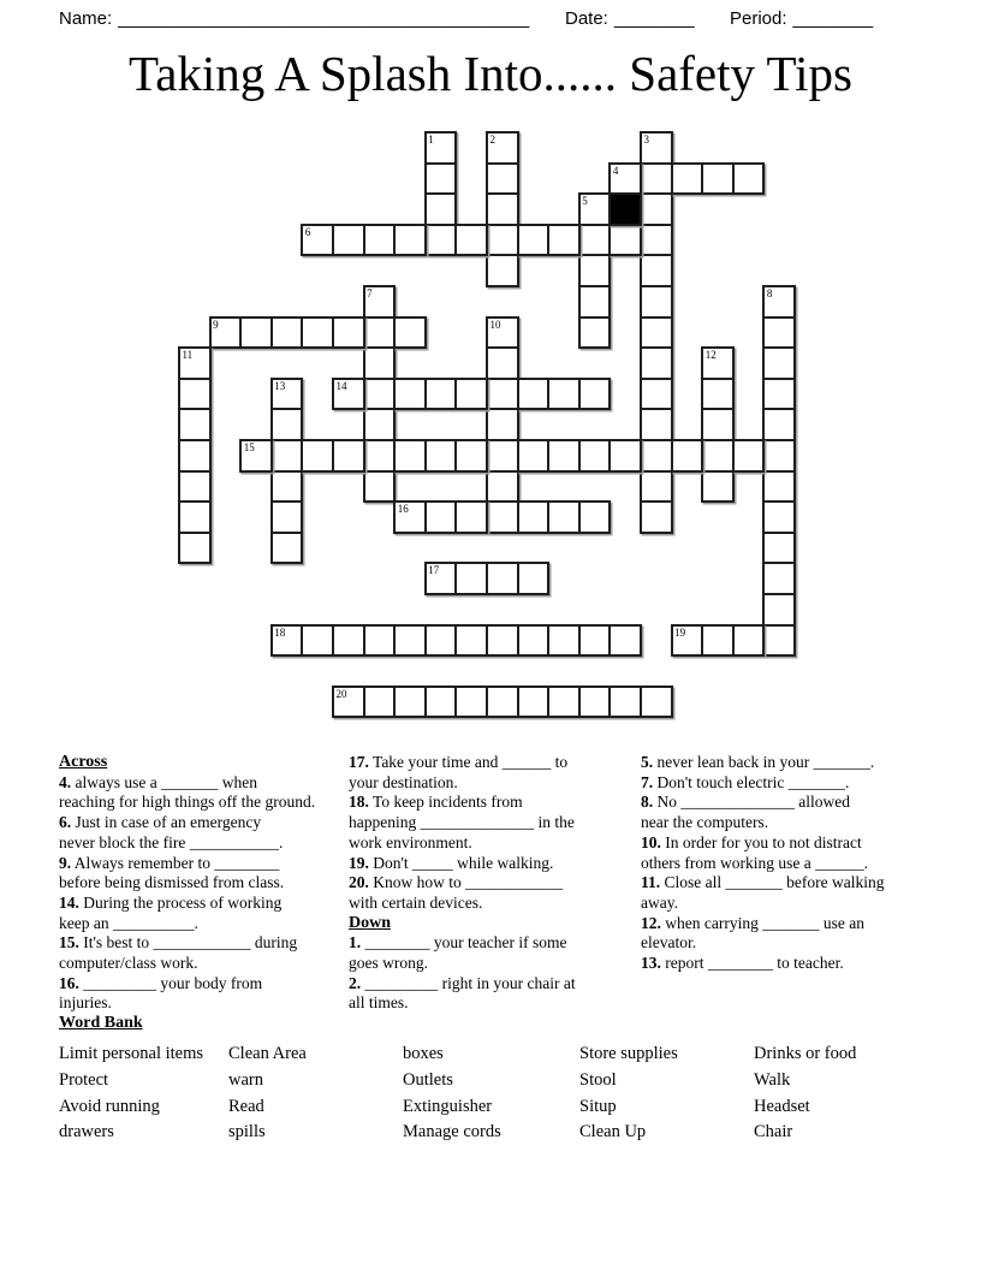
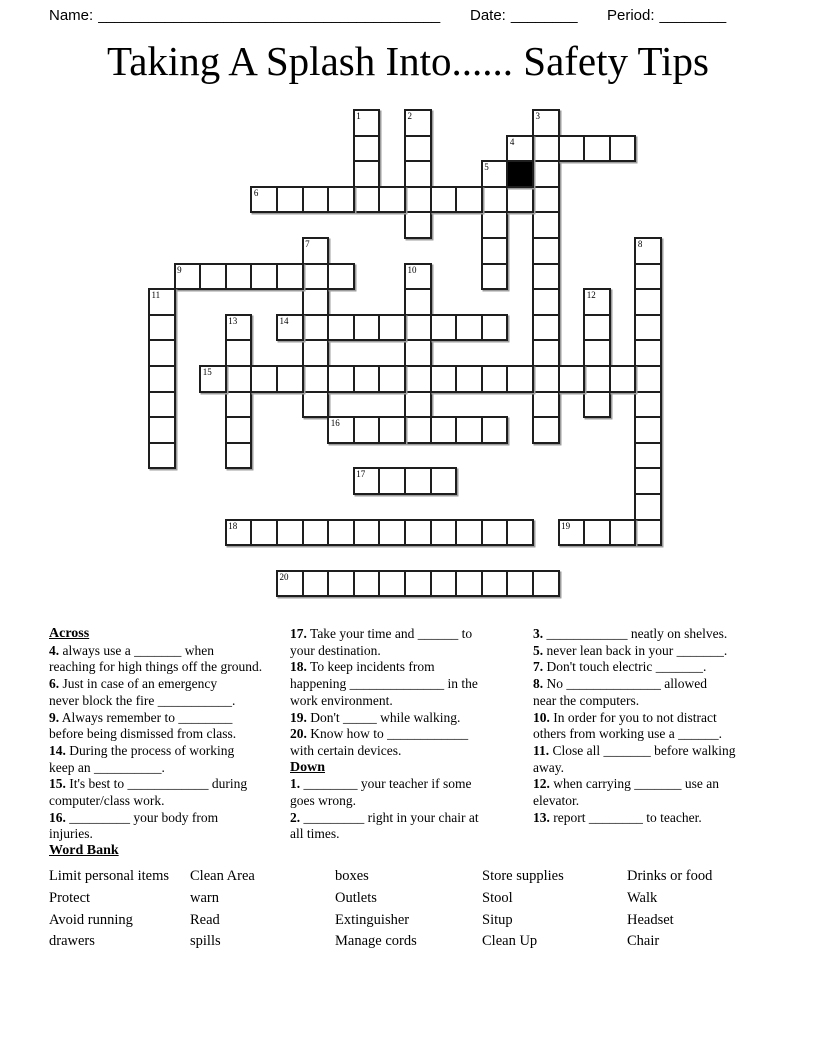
  Name: _________________________________________
  Date: ________
  Period: ________
  Taking A Splash Into...... Safety Tips
  1
  2
  3
  4
  5
  6
  7
  8
  9
  10
  11
  12
  13
  14
  15
  16
  17
  18
  19
  20
  Across
  4. always use a _______ when
  reaching for high things off the ground.
  6. Just in case of an emergency
  never block the fire ___________.
  9. Always remember to ________
  before being dismissed from class.
  14. During the process of working
  keep an __________.
  15. It's best to ____________ during
  computer/class work.
  16. _________ your body from
  injuries.
  17. Take your time and ______ to
  your destination.
  18. To keep incidents from
  happening ______________ in the
  work environment.
  19. Don't _____ while walking.
  20. Know how to ____________
  with certain devices.
  Down
  1. ________ your teacher if some
  goes wrong.
  2. _________ right in your chair at
  all times.
+ 3. ____________ neatly on shelves.
  5. never lean back in your _______.
  7. Don't touch electric _______.
  8. No ______________ allowed
  near the computers.
  10. In order for you to not distract
  others from working use a ______.
  11. Close all _______ before walking
  away.
  12. when carrying _______ use an
  elevator.
  13. report ________ to teacher.
  Word Bank
  Limit personal items
  Clean Area
  boxes
  Store supplies
  Drinks or food
  Protect
  warn
  Outlets
  Stool
  Walk
  Avoid running
  Read
  Extinguisher
  Situp
  Headset
  drawers
  spills
  Manage cords
  Clean Up
  Chair
